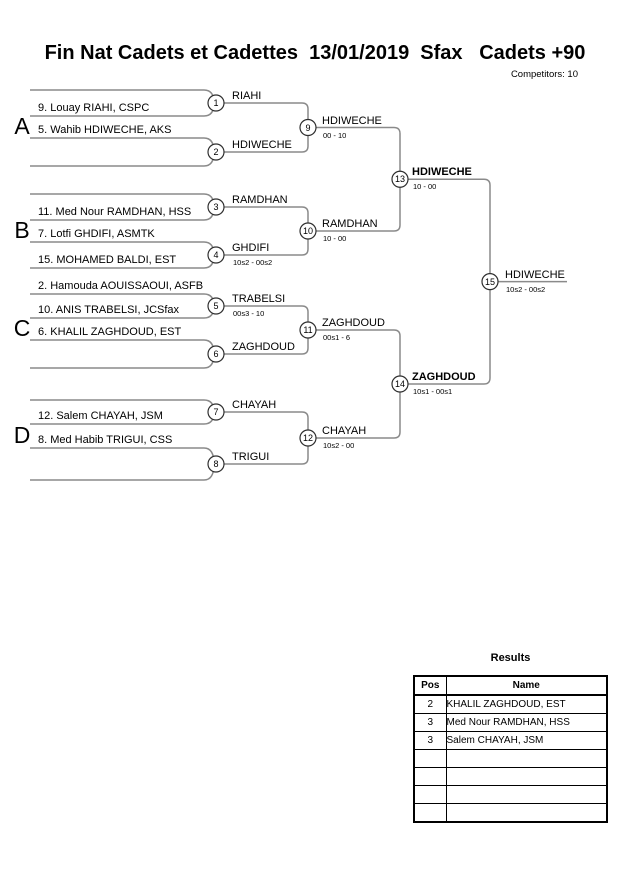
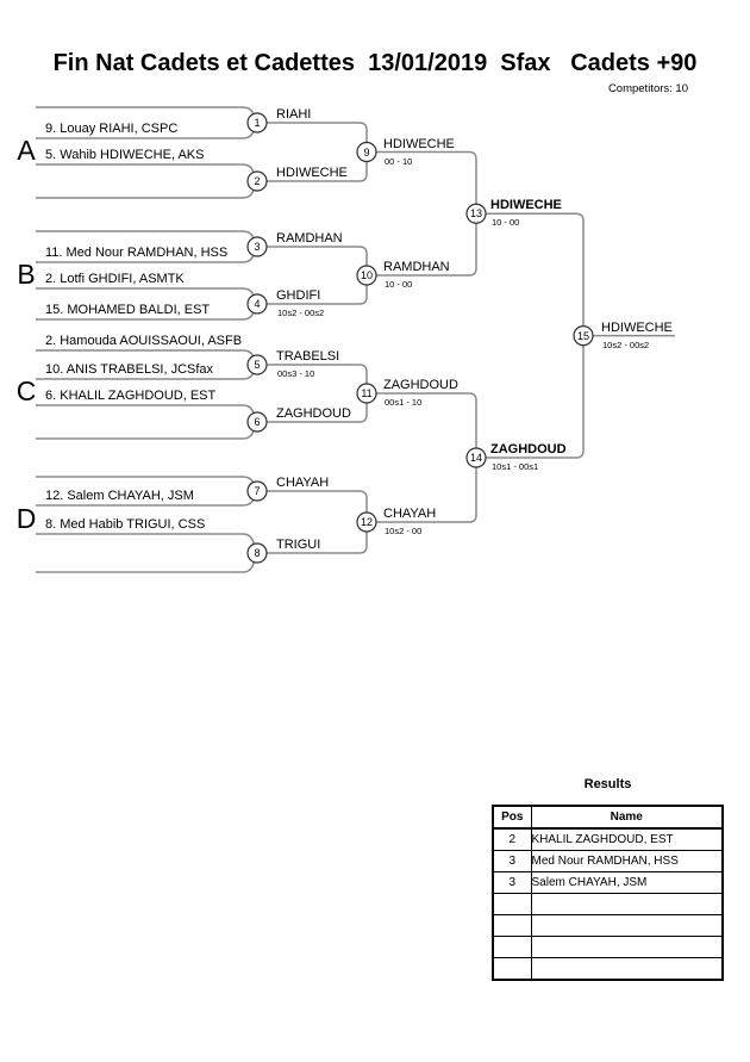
  Fin Nat Cadets et Cadettes 13/01/2019 Sfax Cadets +90
  Competitors: 10
  A
  B
  C
  D
  9. Louay RIAHI, CSPC
  5. Wahib HDIWECHE, AKS
  11. Med Nour RAMDHAN, HSS
- 7. Lotfi GHDIFI, ASMTK
+ 2. Lotfi GHDIFI, ASMTK
  15. MOHAMED BALDI, EST
  2. Hamouda AOUISSAOUI, ASFB
  10. ANIS TRABELSI, JCSfax
  6. KHALIL ZAGHDOUD, EST
  12. Salem CHAYAH, JSM
  8. Med Habib TRIGUI, CSS
  1
  RIAHI
  2
  HDIWECHE
  3
  RAMDHAN
  4
  GHDIFI
  10s2 - 00s2
  5
  TRABELSI
  00s3 - 10
  6
  ZAGHDOUD
  7
  CHAYAH
  8
  TRIGUI
  9
  HDIWECHE
  00 - 10
  10
  RAMDHAN
  10 - 00
  11
  ZAGHDOUD
- 00s1 - 6
+ 00s1 - 10
  12
  CHAYAH
  10s2 - 00
  13
  HDIWECHE
  10 - 00
  14
  ZAGHDOUD
  10s1 - 00s1
  15
  HDIWECHE
  10s2 - 00s2
  Results
  Pos	Name
  2	KHALIL ZAGHDOUD, EST
  3	Med Nour RAMDHAN, HSS
  3	Salem CHAYAH, JSM
